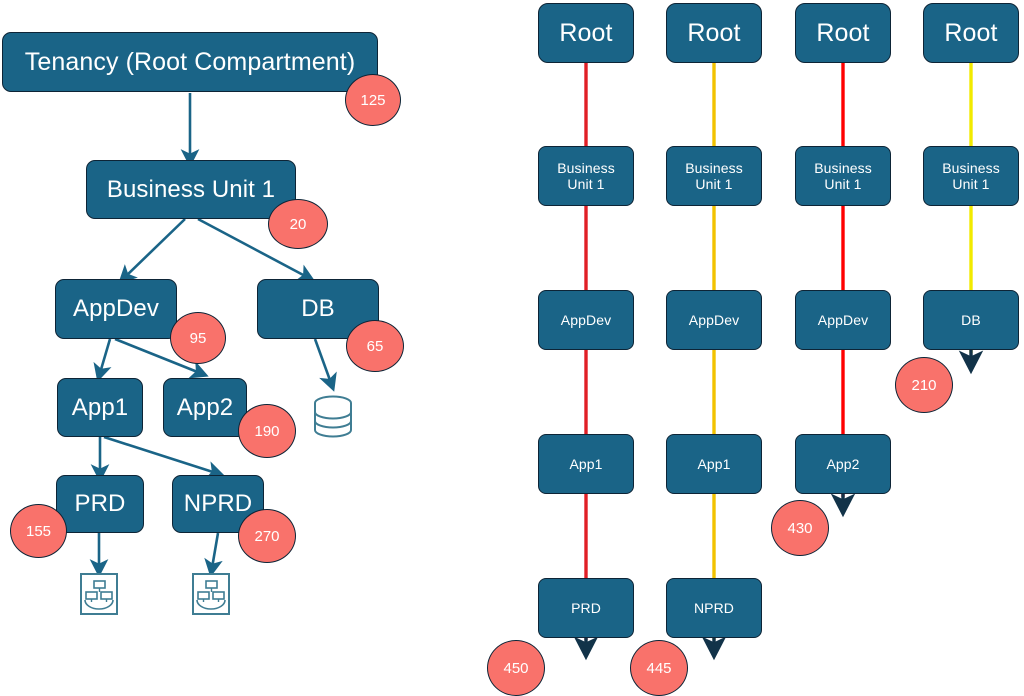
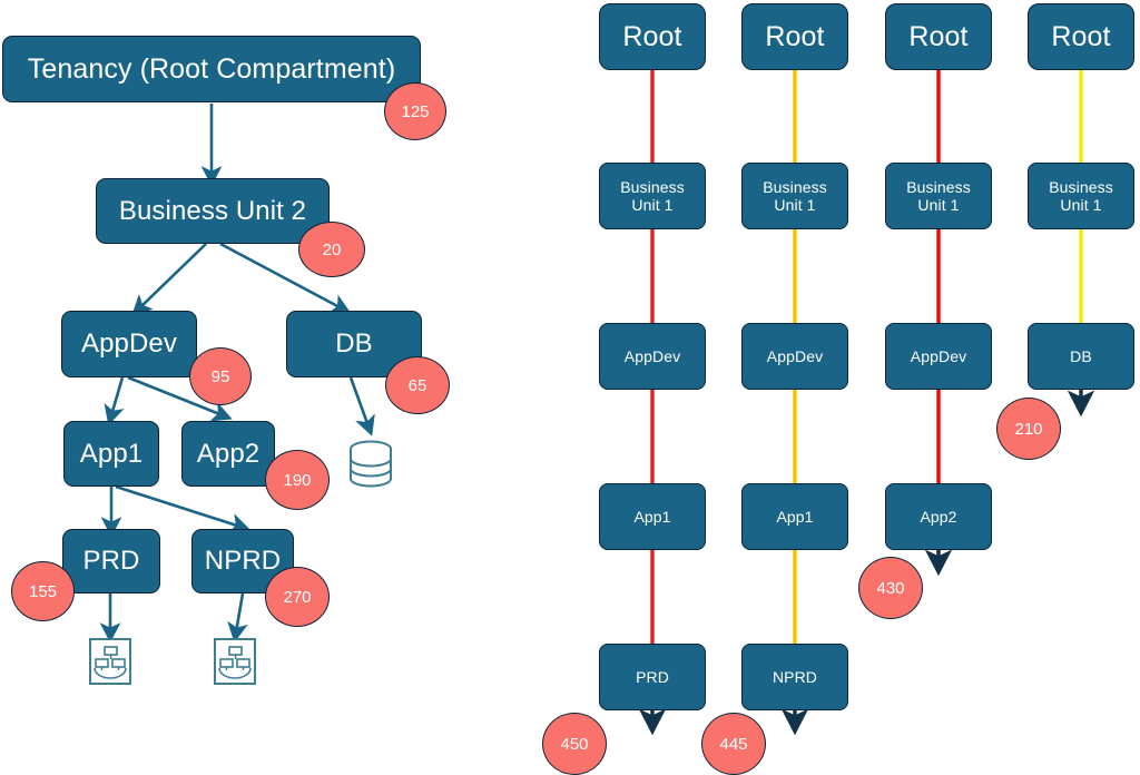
  Tenancy (Root Compartment)
  125
- Business Unit 1
+ Business Unit 2
  20
  AppDev
  95
  DB
  65
  App1
  App2
  190
  PRD
  155
  NPRD
  270
  Root
  Business
  Unit 1
  AppDev
  App1
  PRD
  450
  Root
  Business
  Unit 1
  AppDev
  App1
  NPRD
  445
  Root
  Business
  Unit 1
  AppDev
  App2
  430
  Root
  Business
  Unit 1
  DB
  210
